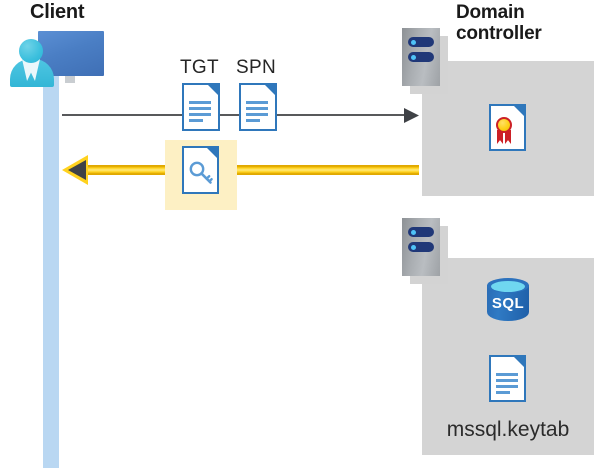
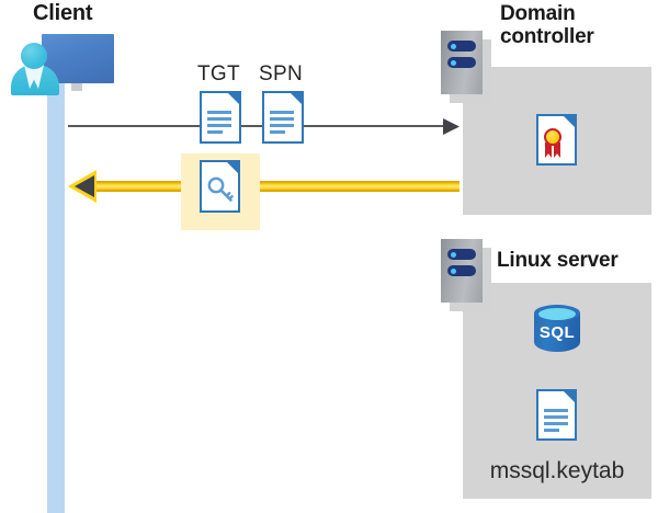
  Client
  TGT
  SPN
  Domain
  controller
+ Linux server
  SQL
  mssql.keytab
